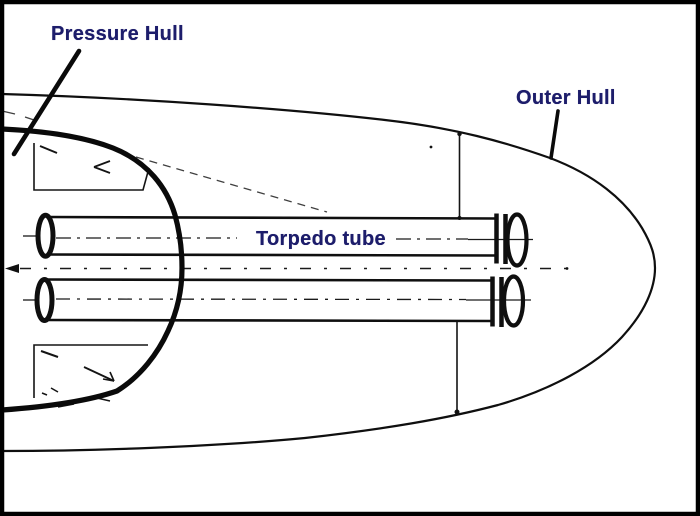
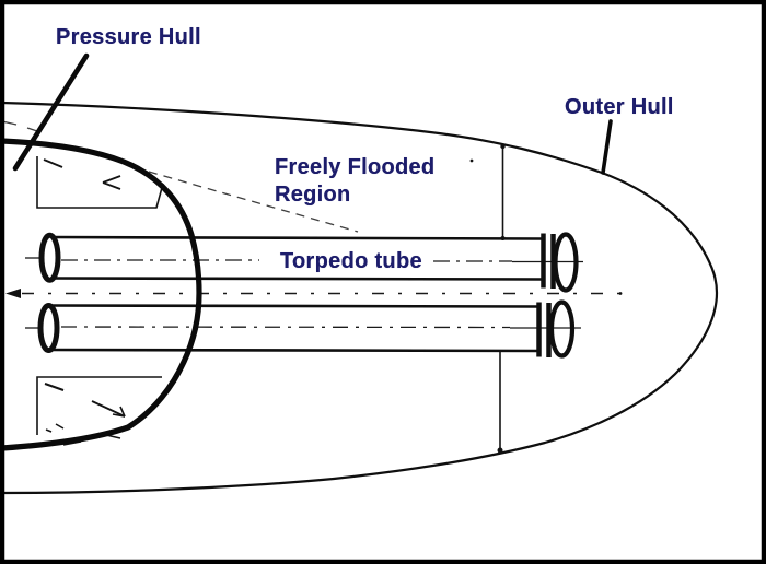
  Pressure Hull
  Outer Hull
+ Freely Flooded
+ Region
  Torpedo tube
